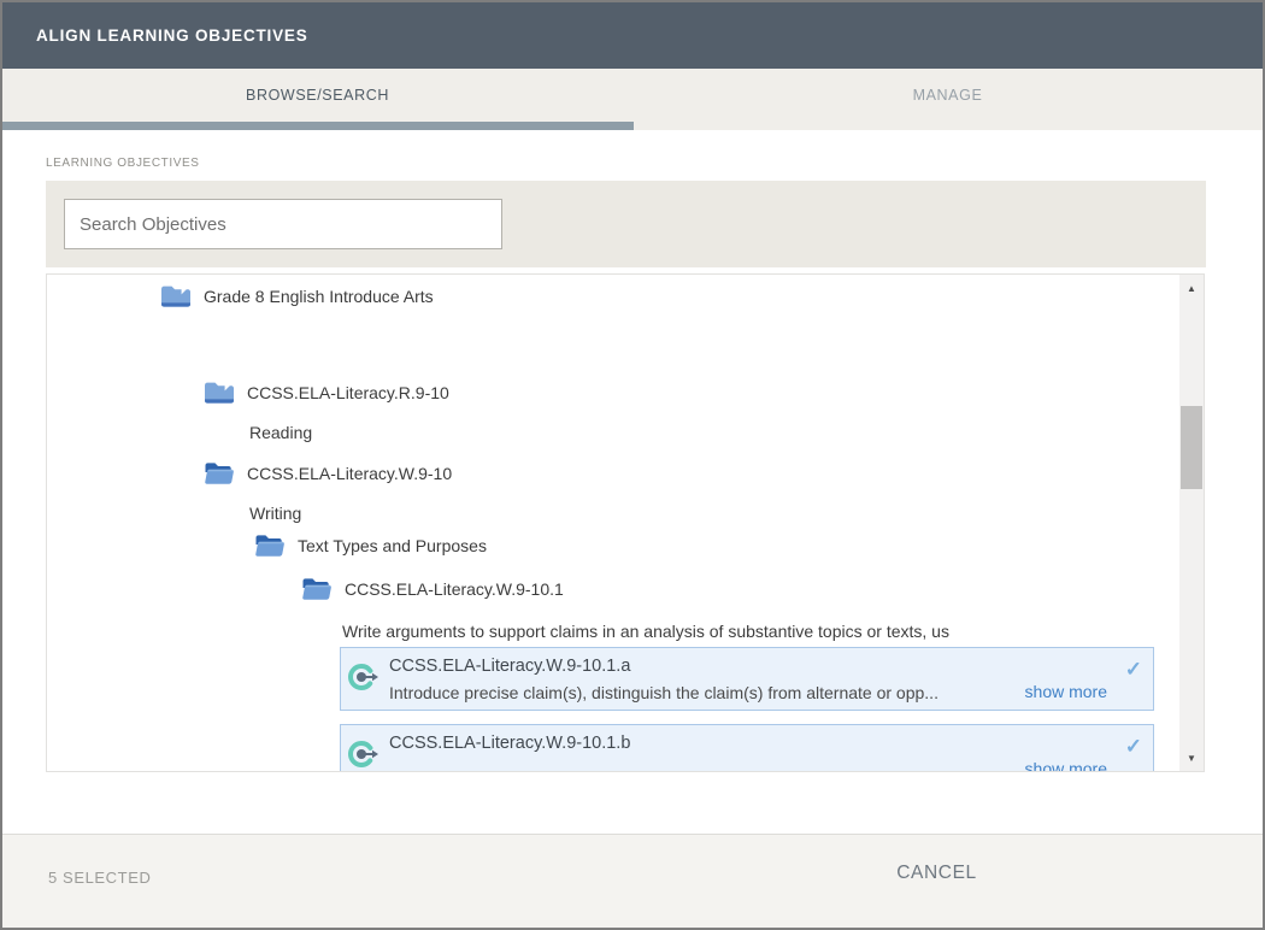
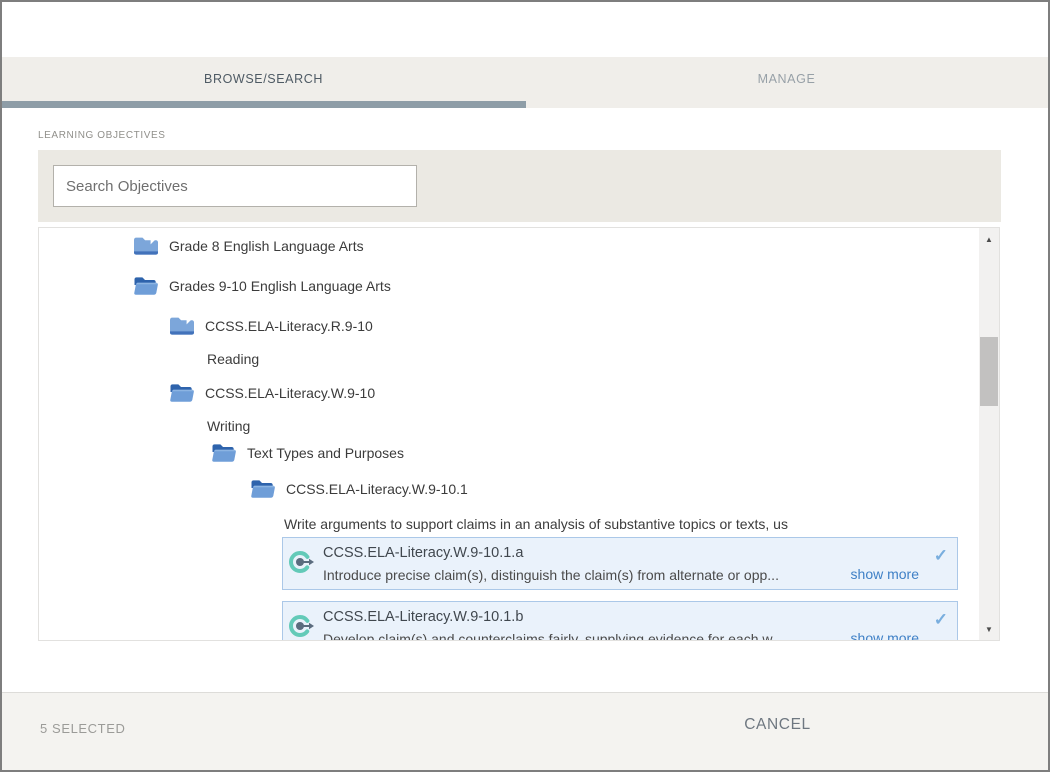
- ALIGN LEARNING OBJECTIVES
  BROWSE/SEARCH
  MANAGE
  LEARNING OBJECTIVES
  Search Objectives
- Grade 8 English Introduce Arts
+ Grade 8 English Language Arts
+ Grades 9-10 English Language Arts
  CCSS.ELA-Literacy.R.9-10
  Reading
  CCSS.ELA-Literacy.W.9-10
  Writing
  Text Types and Purposes
  CCSS.ELA-Literacy.W.9-10.1
  Write arguments to support claims in an analysis of substantive topics or texts, us
  CCSS.ELA-Literacy.W.9-10.1.a
  Introduce precise claim(s), distinguish the claim(s) from alternate or opp...
  show more
  ✓
  CCSS.ELA-Literacy.W.9-10.1.b
+ Develop claim(s) and counterclaims fairly, supplying evidence for each w...
  show more
  ✓
  ▲
  ▼
  5 SELECTED
  CANCEL
